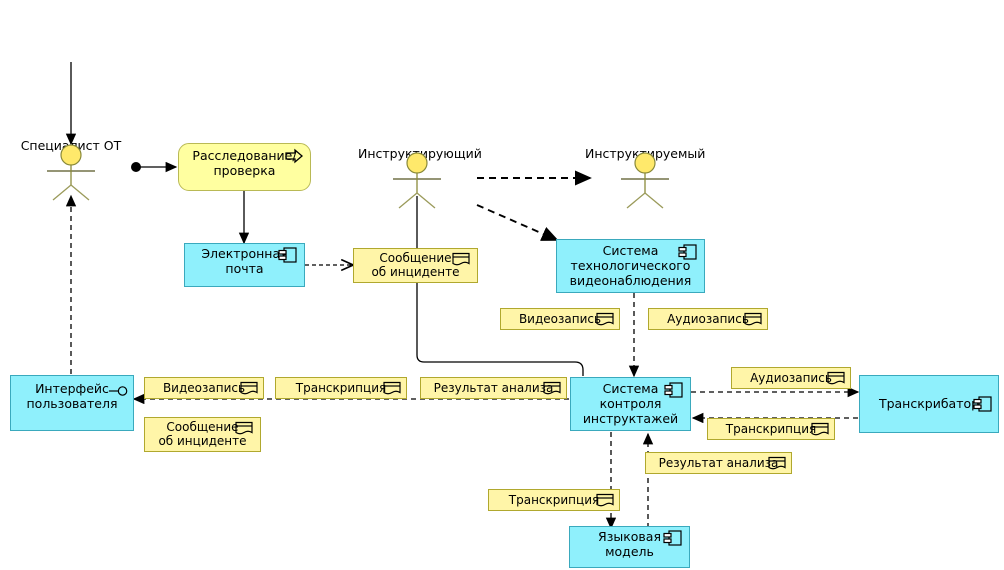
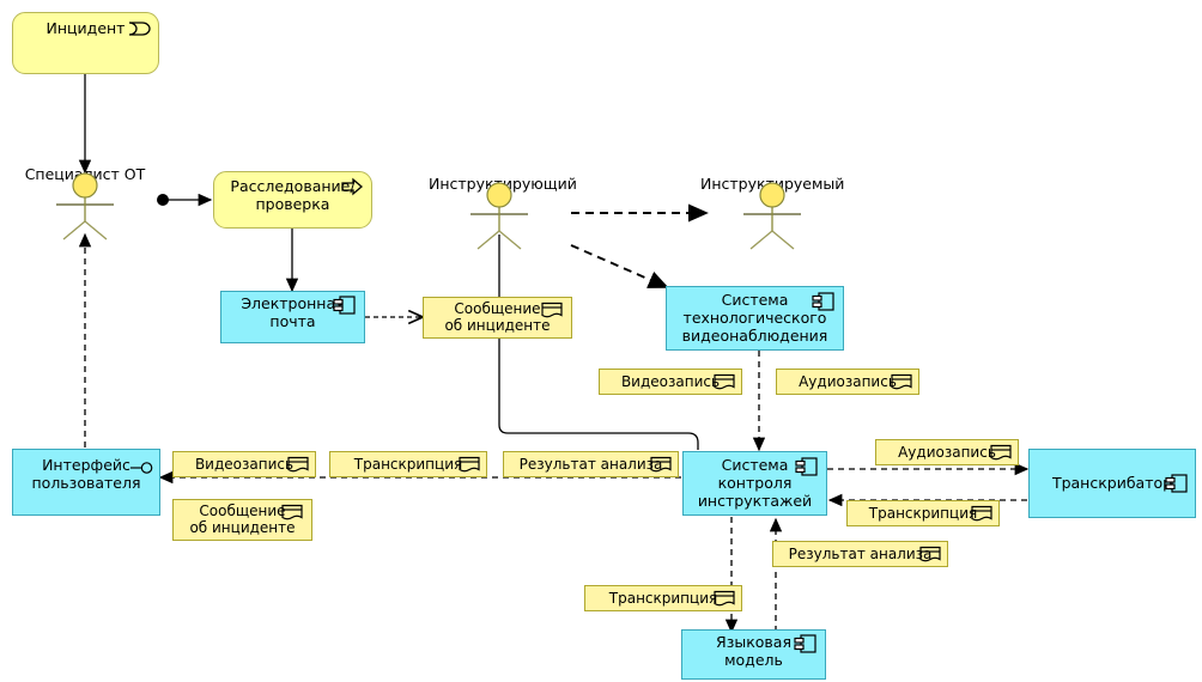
+ Инцидент
  Специаист ОТ
  Расследование/
  проверка
  Инструкирующий
  Инструкируемый
  Электронна
  почта
  Сообщение
  об инциденте
  Система
  технологического
  видеонаблюдения
  Видеозапис
  Аудиозапис
  Интерфейс
  пользователя
  Видеозапис
  Транскрипция
  Результат анализа
  Сообщение
  об инциденте
  Система
  контроля
  инструктажей
  Аудиозапис
  Транскрипция
  Транскрибато
  Результат анализа
  Транскрипция
  Языковая
  модель
